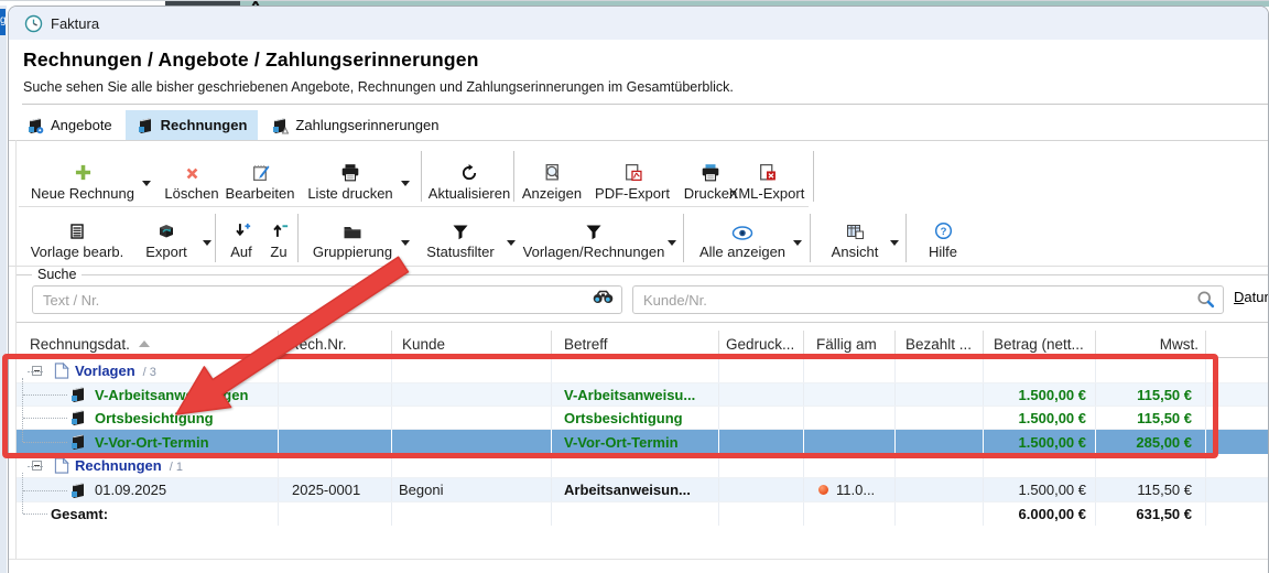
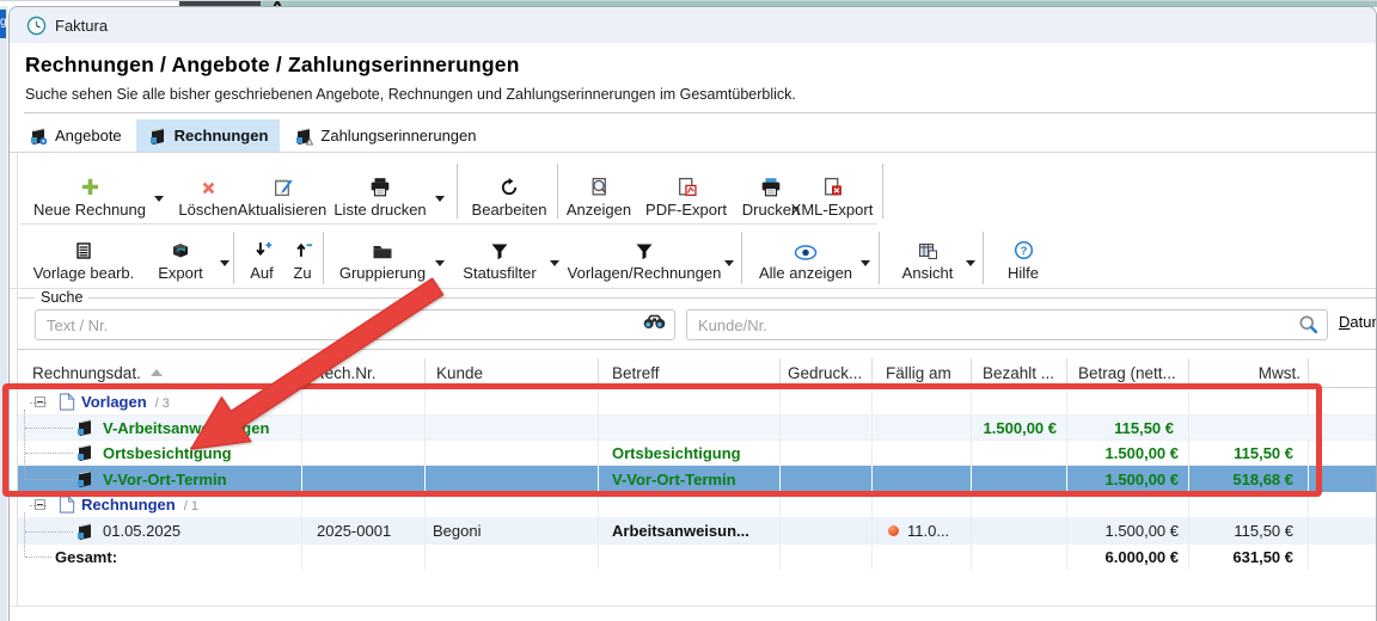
  g
  Faktura
  Rechnungen / Angebote / Zahlungserinnerungen
  Suche sehen Sie alle bisher geschriebenen Angebote, Rechnungen und Zahlungserinnerungen im Gesamtüberblick.
  Angebote
  Rechnungen
  Zahlungserinnerungen
  Neue Rechnung
  Löschen
- Bearbeiten
+ Aktualisieren
  Liste drucken
- Aktualisieren
+ Bearbeiten
  Anzeigen
  PDF-Export
  Drucken
  XML-Export
  Vorlage bearb.
  Export
  Auf
  Zu
  Gruppierung
  Statusfilter
  Vorlagen/Rechnungen
  Alle anzeigen
  Ansicht
  ?
  Hilfe
  Suche
  Text / Nr.
  Kunde/Nr.
  Datu
  Rechnungsdat.
  ech.Nr.
  Kunde
  Betreff
  Gedruck...
  Fällig am
  Bezahlt ...
  Betrag (nett...
  Mwst.
  Vorlagen
  / 3
  V-Arbeitsanwgen
- V-Arbeitsanweisu...
  1.500,00 €
  115,50 €
  Ortsbesichtigung
  Ortsbesichtigung
  1.500,00 €
  115,50 €
  V-Vor-Ort-Termin
  V-Vor-Ort-Termin
  1.500,00 €
- 285,00 €
+ 518,68 €
  Rechnungen
  / 1
- 01.09.2025
+ 01.05.2025
  2025-0001
  Begoni
  Arbeitsanweisun...
  11.0...
  1.500,00 €
  115,50 €
  Gesamt:
  6.000,00 €
  631,50 €
